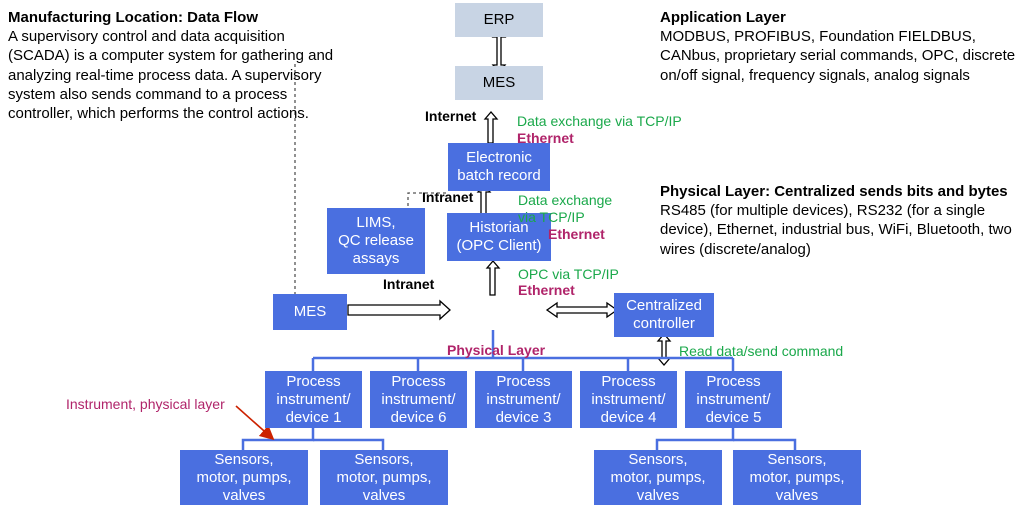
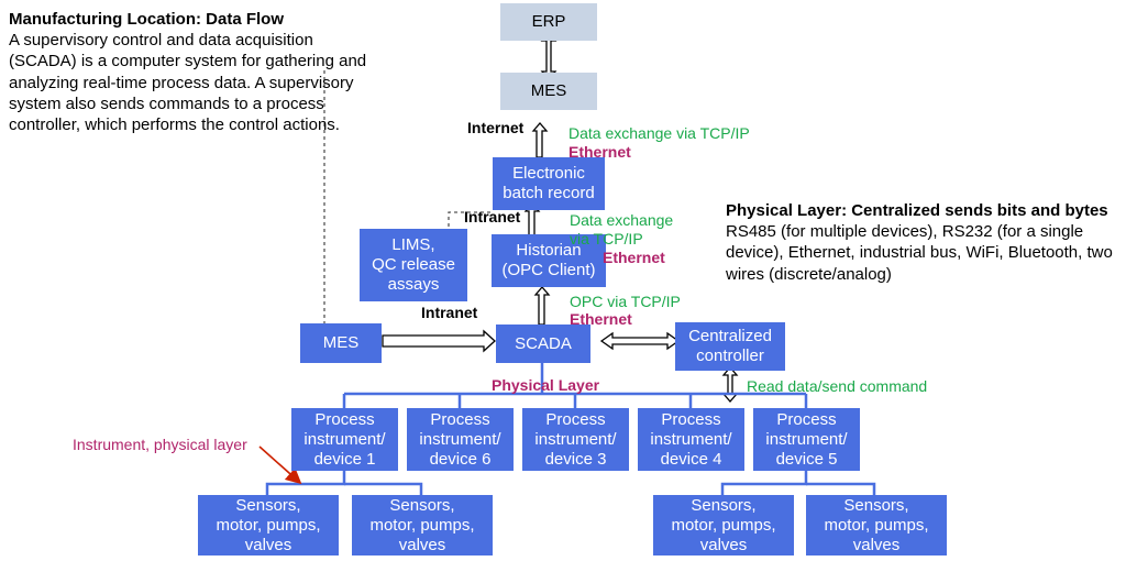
  Manufacturing Location: Data Flow
- A supervisory control and data acquisition (SCADA) is a computer system for gathering and analyzing real-time process data. A supervisory system also sends command to a process controller, which performs the control actions.
+ A supervisory control and data acquisition (SCADA) is a computer system for gathering and analyzing real-time process data. A supervisory system also sends commands to a process controller, which performs the control actions.
- Application Layer
- MODBUS, PROFIBUS, Foundation FIELDBUS, CANbus, proprietary serial commands, OPC, discrete on/off signal, frequency signals, analog signals
  Physical Layer: Centralized sends bits and bytes
  RS485 (for multiple devices), RS232 (for a single device), Ethernet, industrial bus, WiFi, Bluetooth, two wires (discrete/analog)
  ERP
  MES
  Electronic
  batch record
  LIMS,
  QC release
  assays
  Historian
  (OPC Client)
  MES
+ SCADA
  Centralized
  controller
  Process
  instrument/
  device 1
  Process
  instrument/
  device 6
  Process
  instrument/
  device 3
  Process
  instrument/
  device 4
  Process
  instrument/
  device 5
  Sensors,
  motor, pumps,
  valves
  Sensors,
  motor, pumps,
  valves
  Sensors,
  motor, pumps,
  valves
  Sensors,
  motor, pumps,
  valves
  Internet
  Data exchange via TCP/IP
  Ethernet
  Intranet
  Data exchange
  via TCP/IP
  Ethernet
  Intranet
  OPC via TCP/IP
  Ethernet
  Physical Layer
  Read data/send command
  Instrument, physical layer
